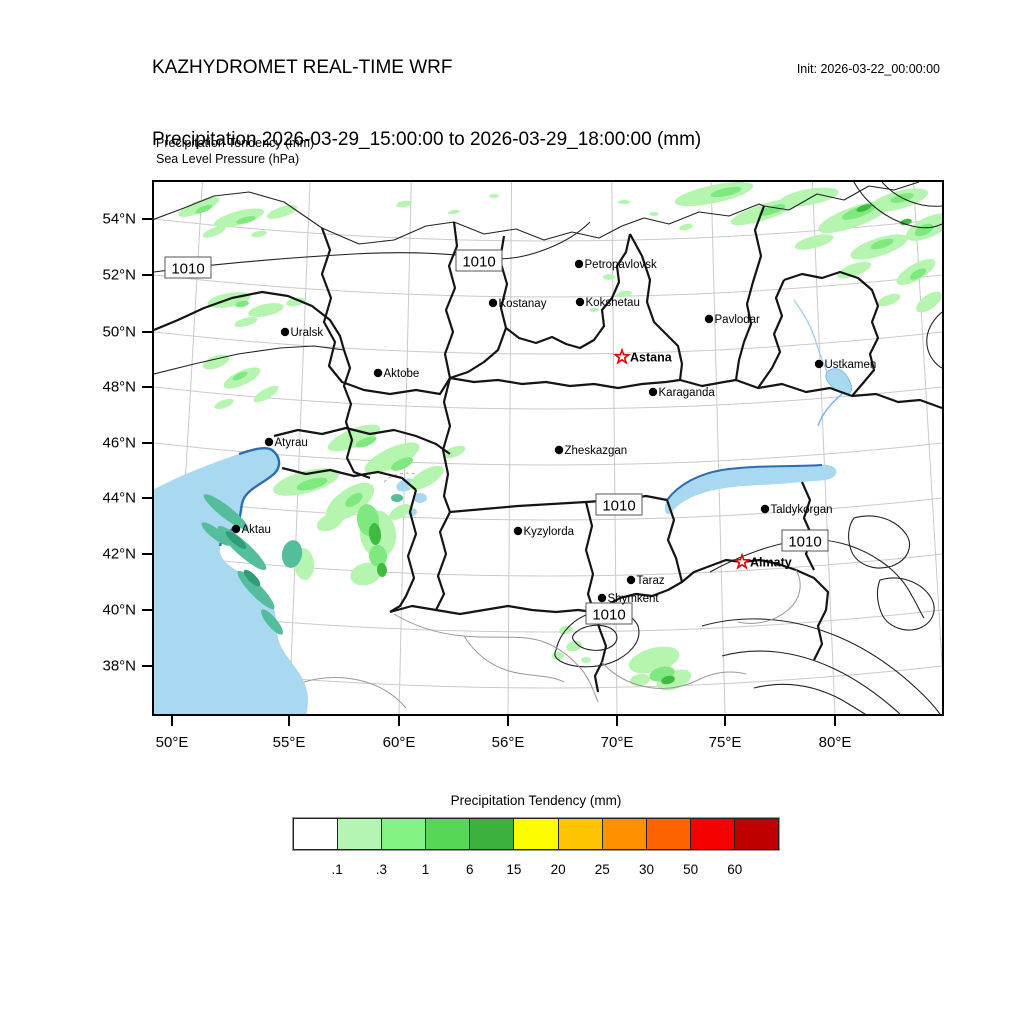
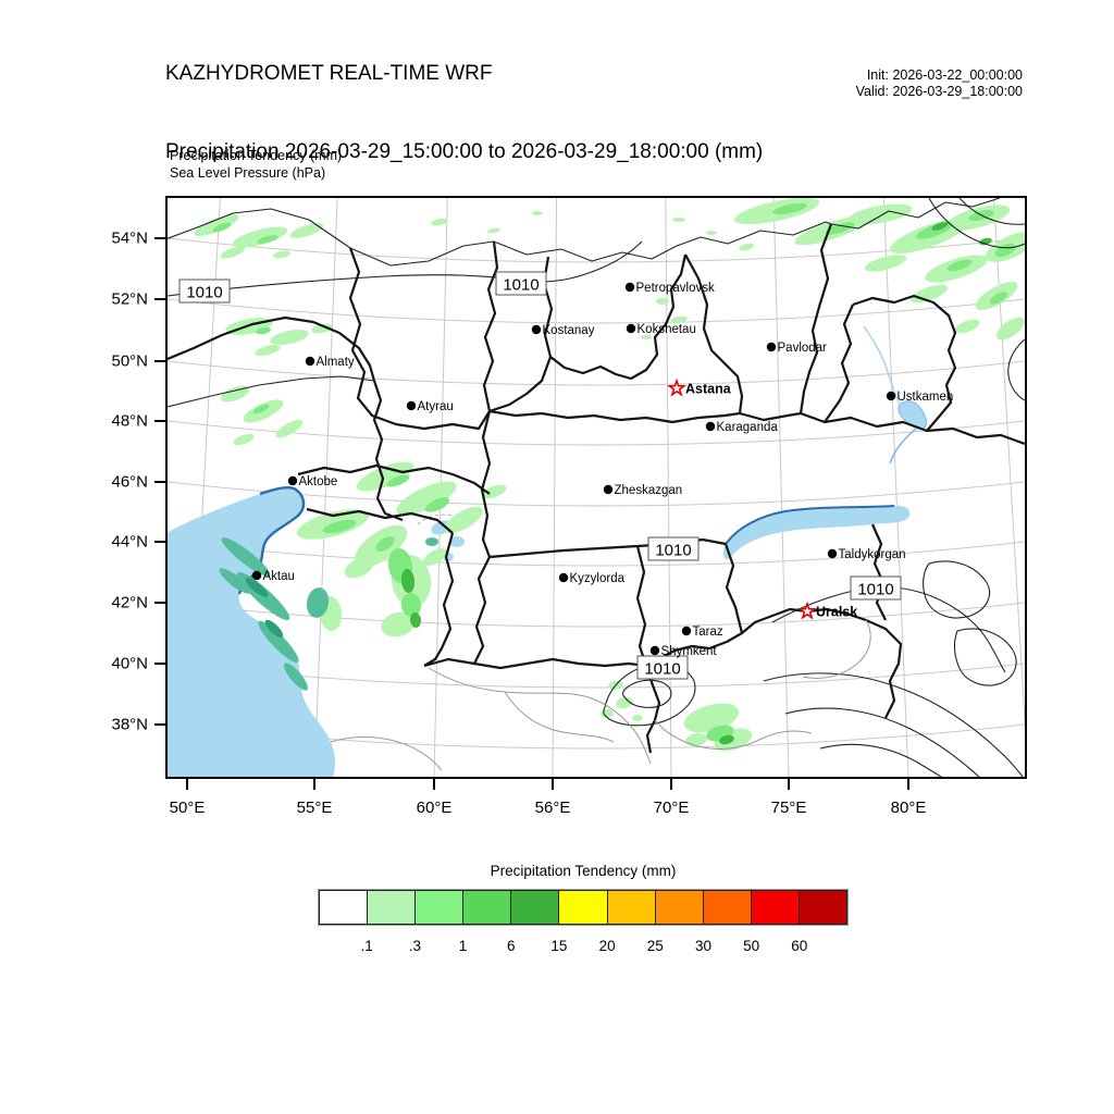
  KAZHYDROMET REAL-TIME WRF
  Precipitation 2026-03-29_15:00:00 to 2026-03-29_18:00:00 (mm)
  Init: 2026-03-22_00:00:00
+ Valid: 2026-03-29_18:00:00
  Precipitation Tendency (mm)
  Sea Level Pressure (hPa)
  1010
  1010
  1010
  1010
  1010
  Petropavlovsk
  Kostanay
  Kokshetau
  Pavlodar
  Astana
- Uralsk
+ Almaty
- Aktobe
+ Atyrau
  Ustkamen
  Karaganda
- Atyrau
+ Aktobe
  Zheskazgan
  Taldykorgan
  Aktau
  Kyzylorda
- Almaty
+ Uralsk
  Taraz
  Shymkent
  54°N
  52°N
  50°N
  48°N
  46°N
  44°N
  42°N
  40°N
  38°N
  50°E
  55°E
  60°E
  56°E
  70°E
  75°E
  80°E
  Precipitation Tendency (mm)
  .1
  .3
  1
  6
  15
  20
  25
  30
  50
  60
